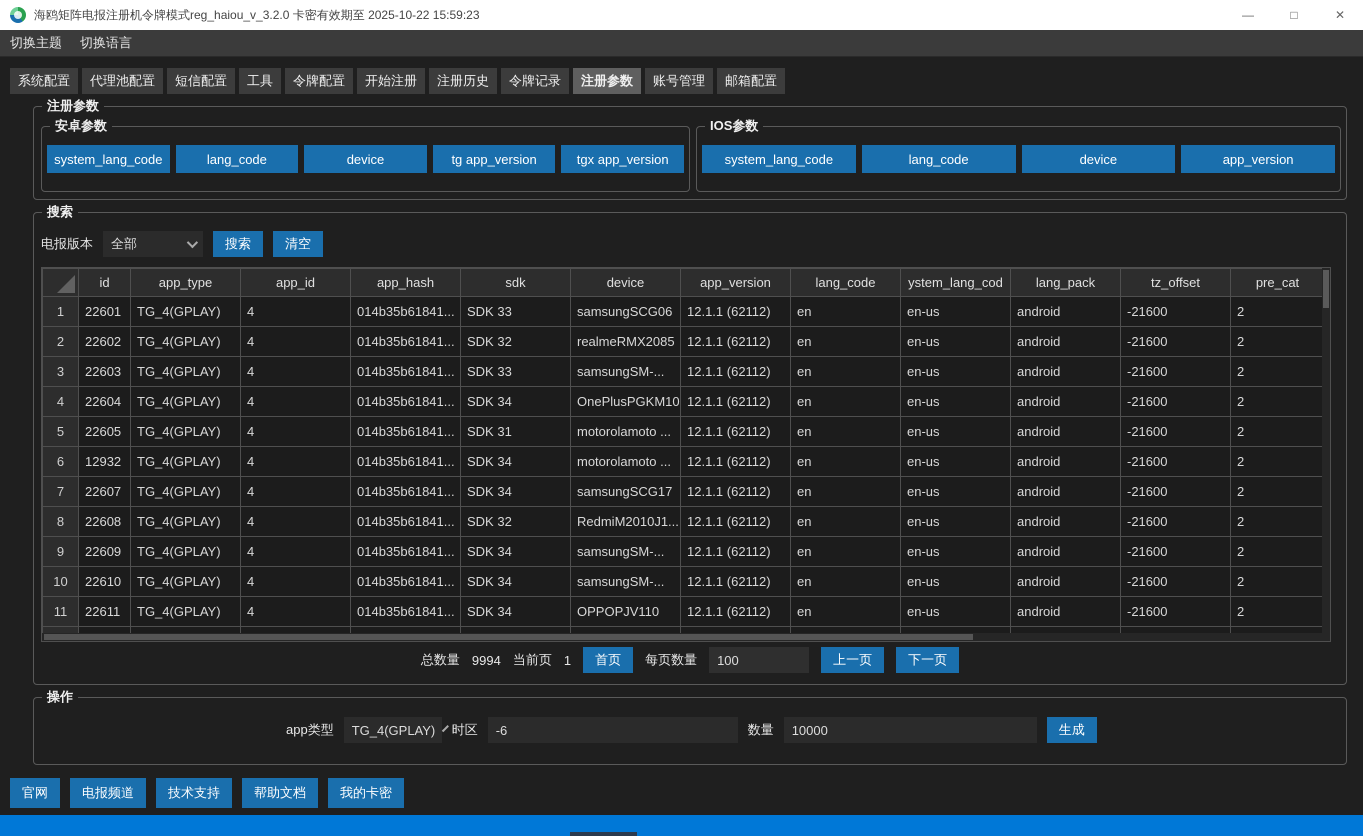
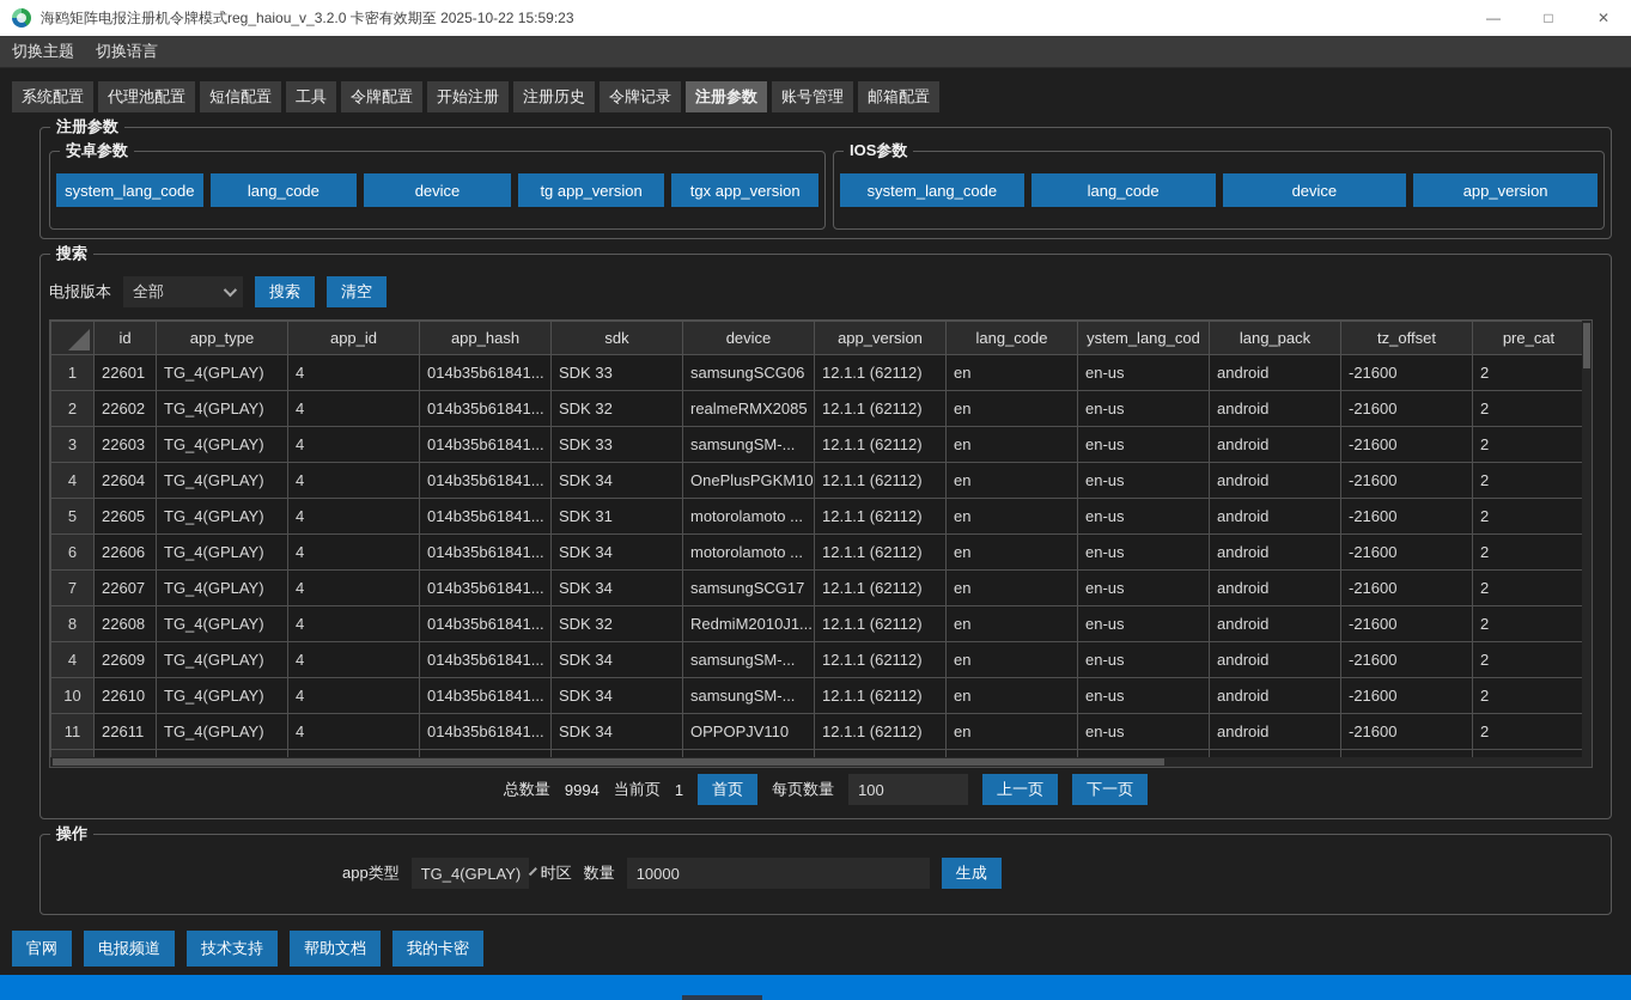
  海鸥矩阵电报注册机令牌模式reg_haiou_v_3.2.0 卡密有效期至 2025-10-22 15:59:23
  —
  □
  ✕
  切换主题
  切换语言
  系统配置
  代理池配置
  短信配置
  工具
  令牌配置
  开始注册
  注册历史
  令牌记录
  注册参数
  账号管理
  邮箱配置
  注册参数
  安卓参数
  system_lang_code
  lang_code
  device
  tg app_version
  tgx app_version
  IOS参数
  system_lang_code
  lang_code
  device
  app_version
  搜索
  电报版本
  全部
  搜索
  清空
  	id	app_type	app_id	app_hash	sdk	device	app_version	lang_code	ystem_lang_cod	lang_pack	tz_offset	pre_cat
  1	22601	TG_4(GPLAY)	4	014b35b61841...	SDK 33	samsungSCG06	12.1.1 (62112)	en	en-us	android	-21600	2
  2	22602	TG_4(GPLAY)	4	014b35b61841...	SDK 32	realmeRMX2085	12.1.1 (62112)	en	en-us	android	-21600	2
  3	22603	TG_4(GPLAY)	4	014b35b61841...	SDK 33	samsungSM-...	12.1.1 (62112)	en	en-us	android	-21600	2
  4	22604	TG_4(GPLAY)	4	014b35b61841...	SDK 34	OnePlusPGKM10	12.1.1 (62112)	en	en-us	android	-21600	2
  5	22605	TG_4(GPLAY)	4	014b35b61841...	SDK 31	motorolamoto ...	12.1.1 (62112)	en	en-us	android	-21600	2
- 6	12932	TG_4(GPLAY)	4	014b35b61841...	SDK 34	motorolamoto ...	12.1.1 (62112)	en	en-us	android	-21600	2
+ 6	22606	TG_4(GPLAY)	4	014b35b61841...	SDK 34	motorolamoto ...	12.1.1 (62112)	en	en-us	android	-21600	2
  7	22607	TG_4(GPLAY)	4	014b35b61841...	SDK 34	samsungSCG17	12.1.1 (62112)	en	en-us	android	-21600	2
  8	22608	TG_4(GPLAY)	4	014b35b61841...	SDK 32	RedmiM2010J1...	12.1.1 (62112)	en	en-us	android	-21600	2
- 9	22609	TG_4(GPLAY)	4	014b35b61841...	SDK 34	samsungSM-...	12.1.1 (62112)	en	en-us	android	-21600	2
+ 4	22609	TG_4(GPLAY)	4	014b35b61841...	SDK 34	samsungSM-...	12.1.1 (62112)	en	en-us	android	-21600	2
  10	22610	TG_4(GPLAY)	4	014b35b61841...	SDK 34	samsungSM-...	12.1.1 (62112)	en	en-us	android	-21600	2
  11	22611	TG_4(GPLAY)	4	014b35b61841...	SDK 34	OPPOPJV110	12.1.1 (62112)	en	en-us	android	-21600	2
  总数量
  9994
  当前页
  1
  首页
  每页数量
  100
  上一页
  下一页
  操作
  app类型
  TG_4(GPLAY)
  时区
- -6
  数量
  10000
  生成
  官网
  电报频道
  技术支持
  帮助文档
  我的卡密
